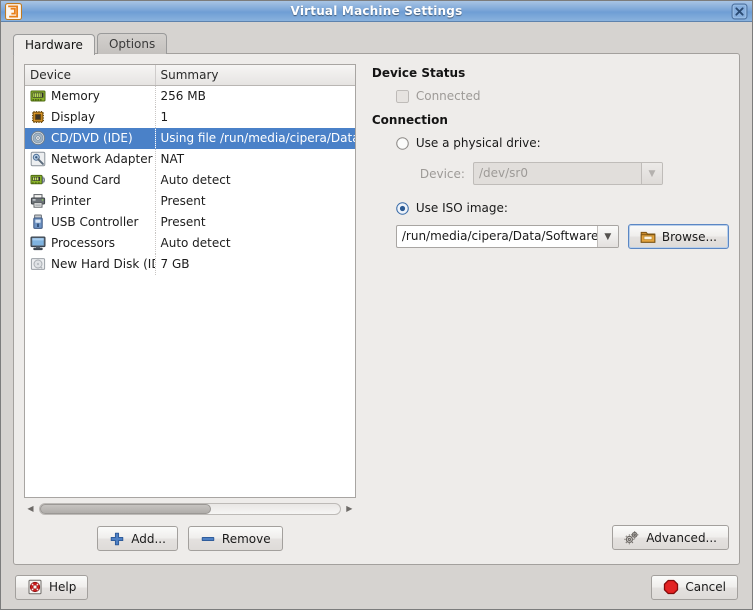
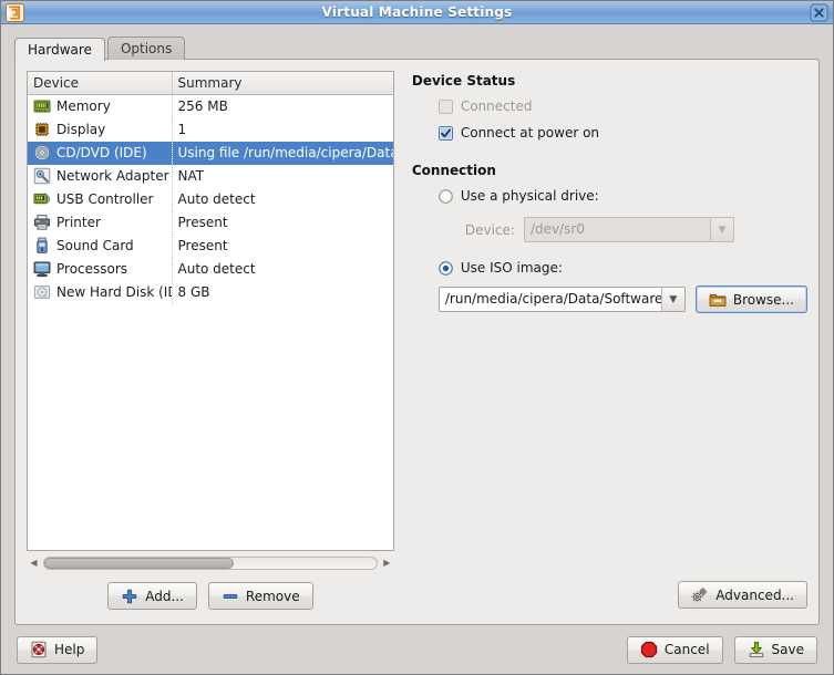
  Virtual Machine Settings
  Hardware
  Options
  Device	Summary
  Memory	256 MB
  Display	1
  CD/DVD (IDE)	Using file /run/media/cipera/Dat
  Network Adapter	NAT
- Sound Card	Auto detect
+ USB Controller	Auto detect
  Printer	Present
- USB Controller	Present
+ Sound Card	Present
  Processors	Auto detect
- New Hard Disk (I	7 GB
+ New Hard Disk (I	8 GB
  ◀
  ▶
  Add...
  Remove
  Device Status
  Connected
+ Connect at power on
  Connection
  Use a physical drive:
  Device:
  /dev/sr0
  ▼
  Use ISO image:
  /run/media/cipera/Data/Software
  ▼
  Browse...
  Advanced...
  Help
  Cancel
+ Save
